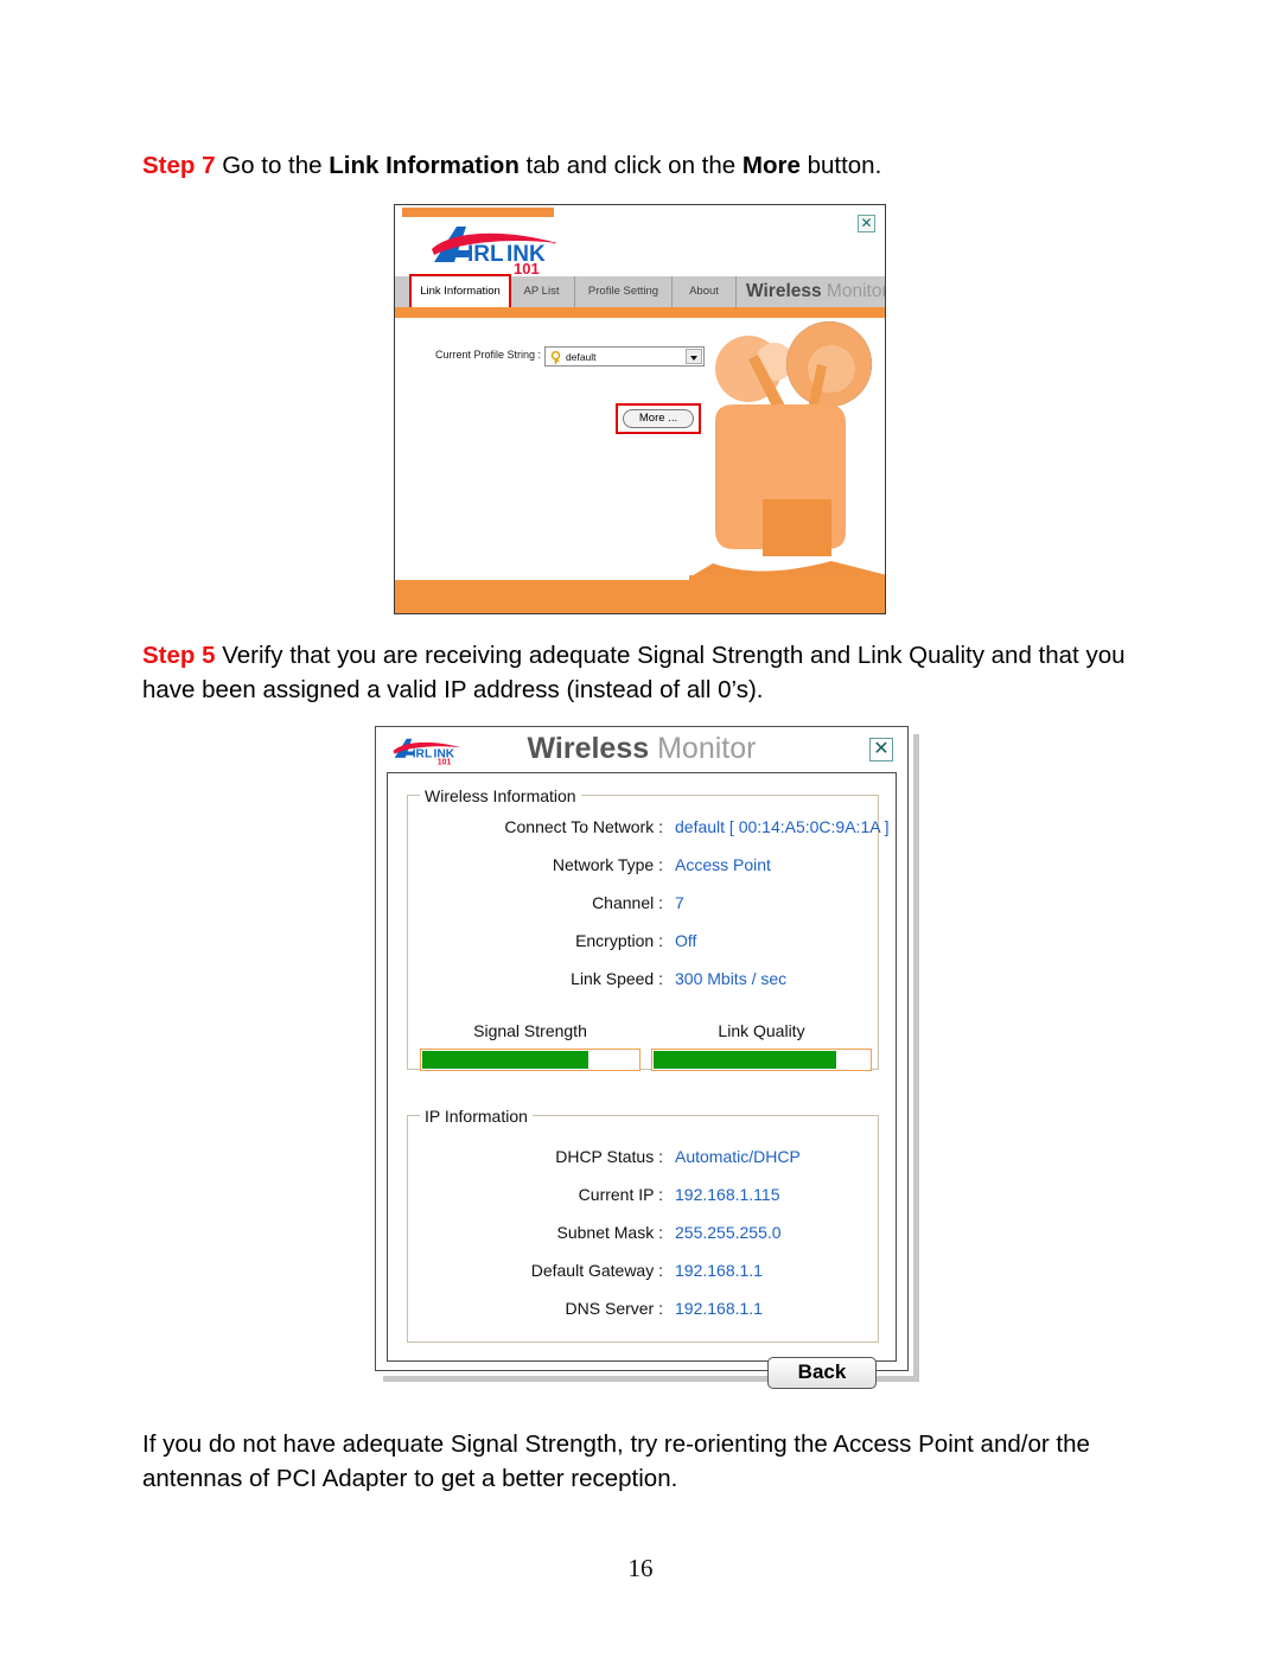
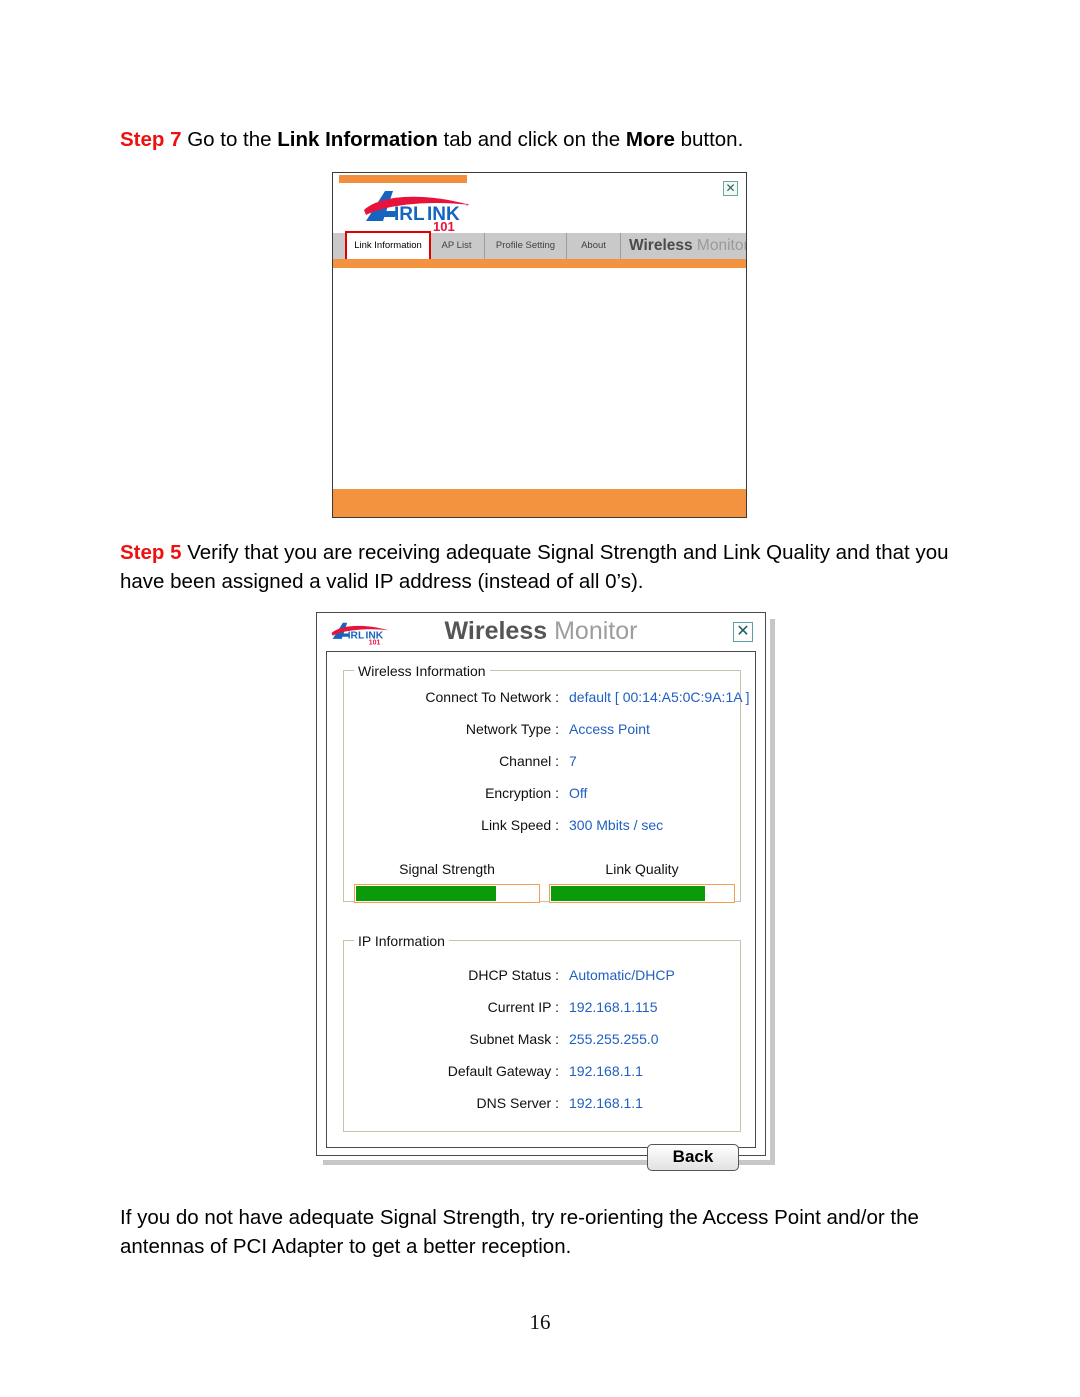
  Step 7 Go to the Link Information tab and click on the More button.
  IRL
  INK
  101
  ✕
  Link Information
  AP List
  Profile Setting
  About
  Wireless Monito
- Current Profile String :
- default
- More ...
  Step 5 Verify that you are receiving adequate Signal Strength and Link Quality and that you have been assigned a valid IP address (instead of all 0’s).
  IRL
  INK
  Wireless Monitor
  ✕
  Wireless Information
  Connect To Network :
  default [ 00:14:A5:0C:9A:1A ]
  Network Type :
  Access Point
  Channel :
  7
  Encryption :
  Off
  Link Speed :
  300 Mbits / sec
  Signal Strength
  Link Quality
  IP Information
  DHCP Status :
  Automatic/DHCP
  Current IP :
  192.168.1.115
  Subnet Mask :
  255.255.255.0
  Default Gateway :
  192.168.1.1
  DNS Server :
  192.168.1.1
  Back
  If you do not have adequate Signal Strength, try re-orienting the Access Point and/or the antennas of PCI Adapter to get a better reception.
  16
